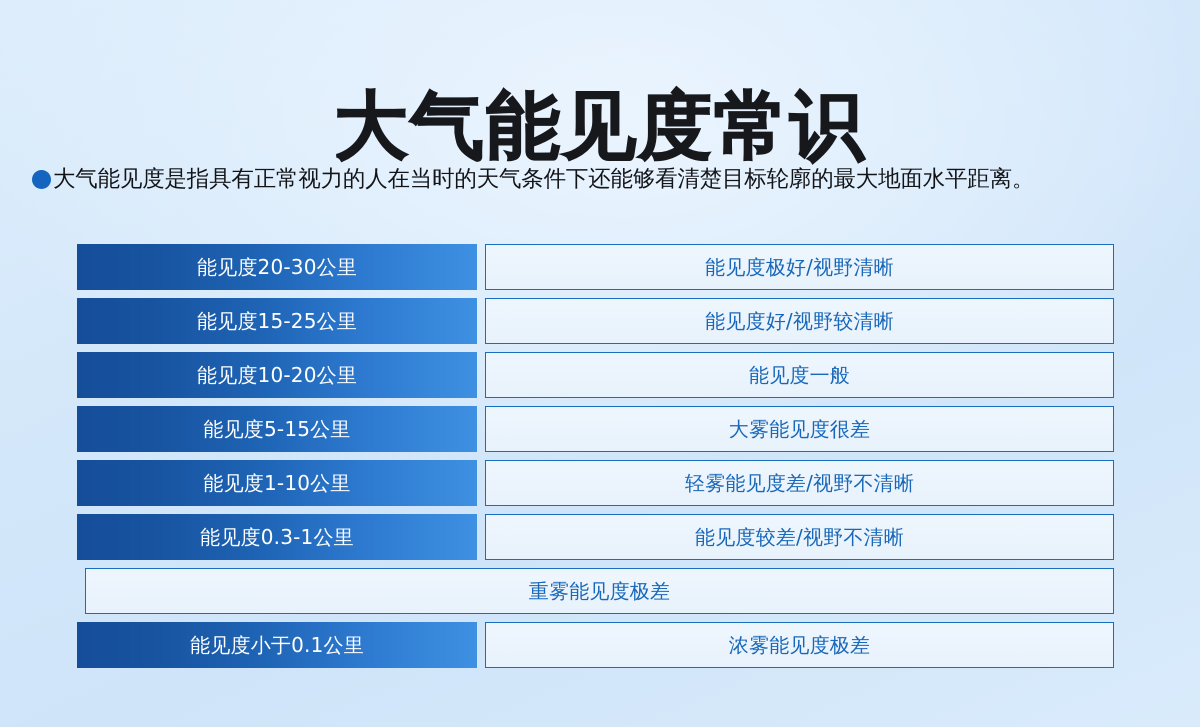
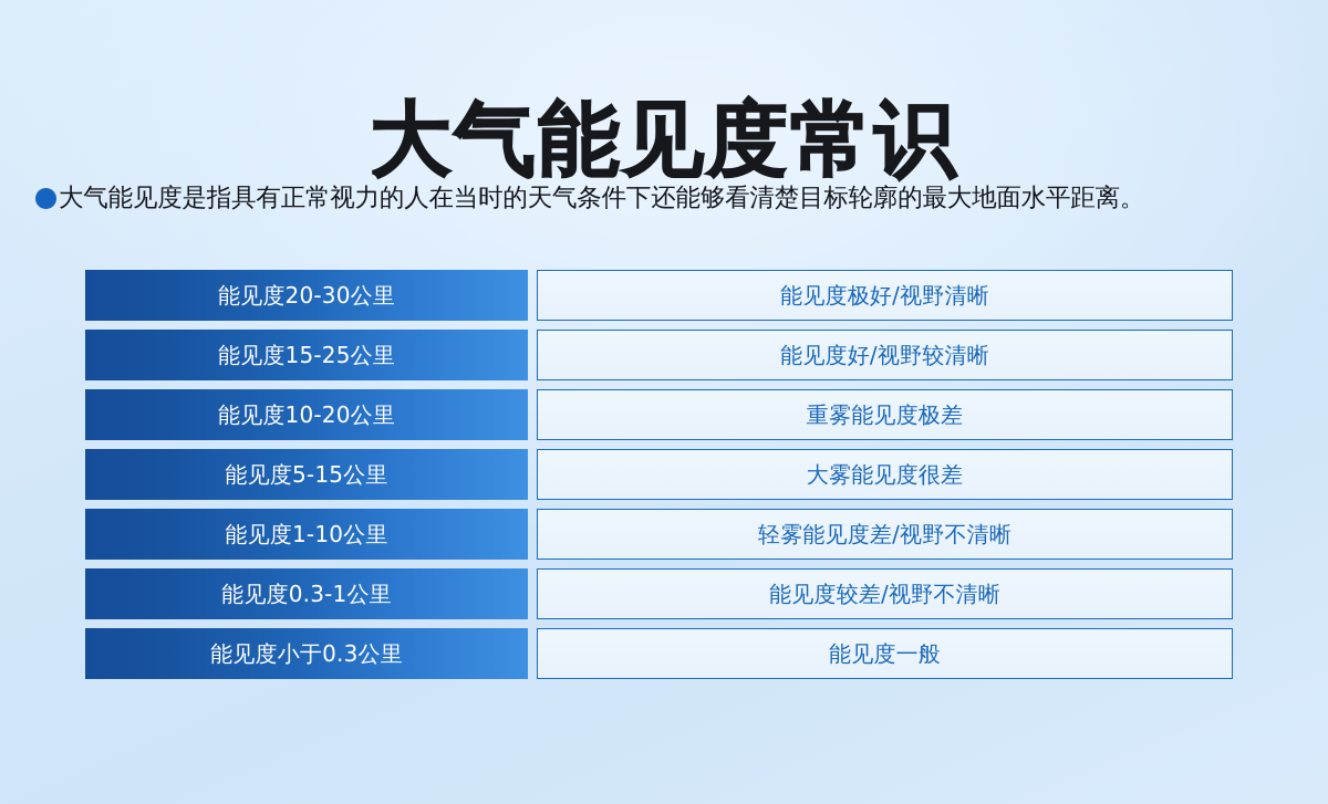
  大气能见度常识
  大气能见度是指具有正常视力的人在当时的天气条件下还能够看清楚目标轮廓的最大地面水平距离。
  能见度20-30公里
  能见度极好/视野清晰
  能见度15-25公里
  能见度好/视野较清晰
  能见度10-20公里
- 能见度一般
+ 重雾能见度极差
  能见度5-15公里
  大雾能见度很差
  能见度1-10公里
  轻雾能见度差/视野不清晰
  能见度0.3-1公里
  能见度较差/视野不清晰
+ 能见度小于0.3公里
- 重雾能见度极差
+ 能见度一般
- 能见度小于0.1公里
- 浓雾能见度极差
